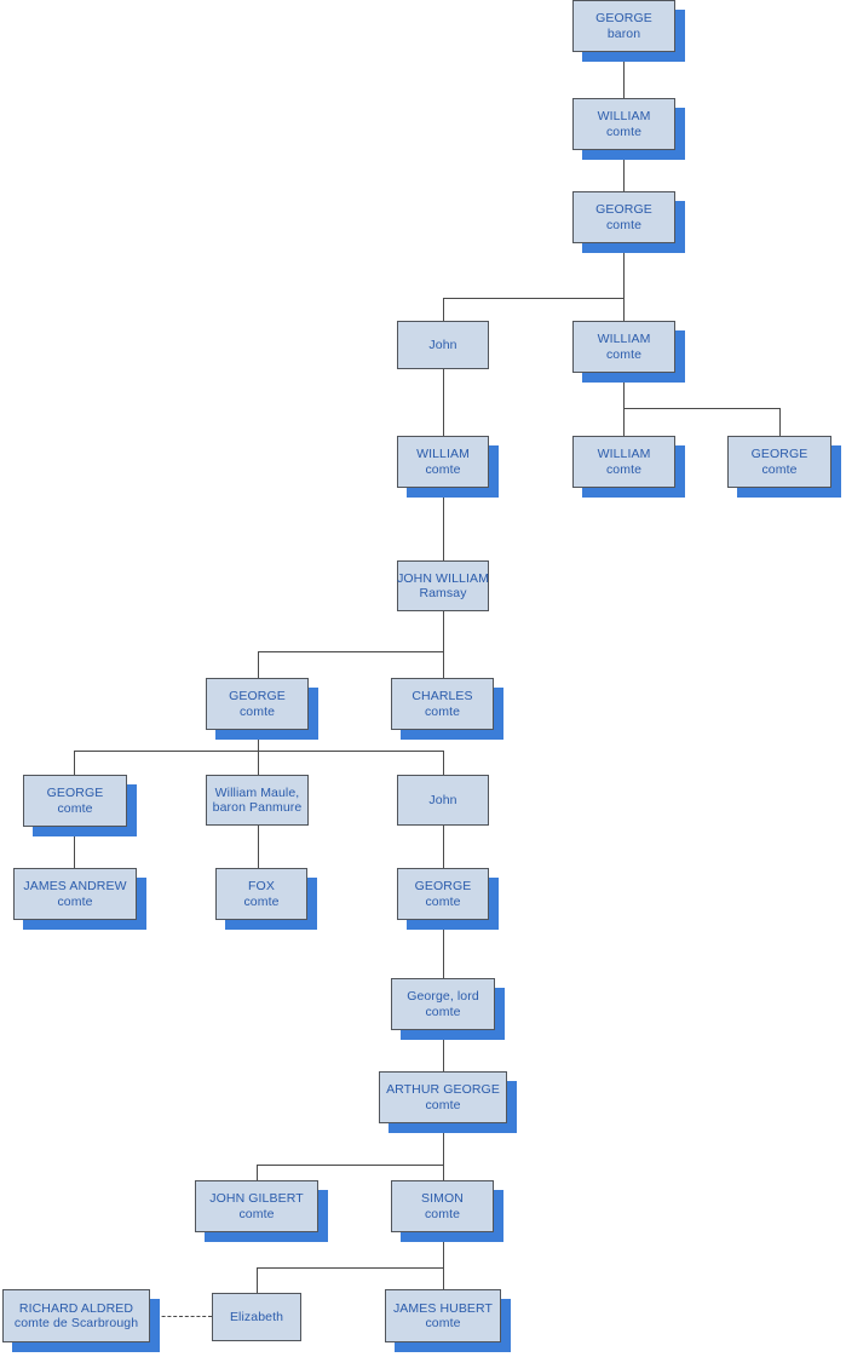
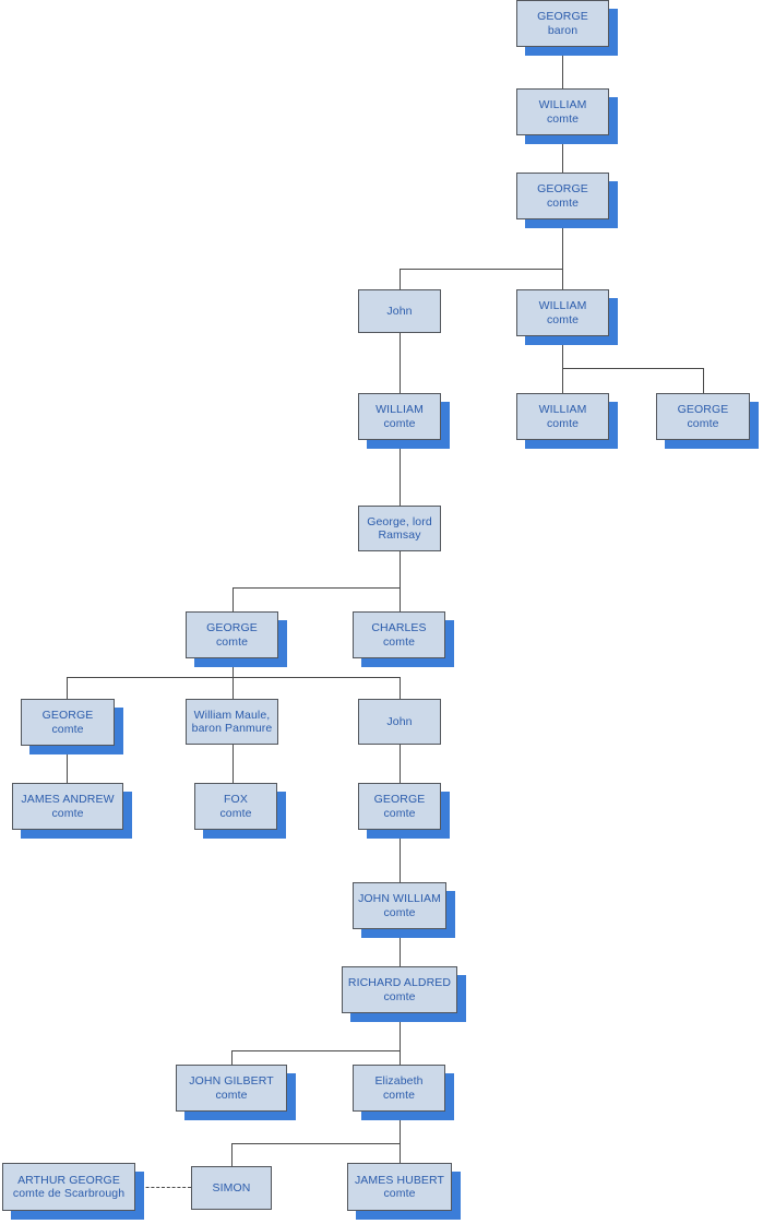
  GEORGE
  baron
  WILLIAM
  comte
  GEORGE
  comte
  John
  WILLIAM
  comte
  WILLIAM
  comte
  GEORGE
  comte
  WILLIAM
  comte
- JOHN WILLIAM
+ George, lord
  Ramsay
  GEORGE
  comte
  CHARLES
  comte
  GEORGE
  comte
  William Maule,
  baron Panmure
  John
  JAMES ANDREW
  comte
  FOX
  comte
  GEORGE
  comte
- George, lord
+ JOHN WILLIAM
  comte
- ARTHUR GEORGE
+ RICHARD ALDRED
  comte
  JOHN GILBERT
  comte
- SIMON
+ Elizabeth
  comte
- RICHARD ALDRED
+ ARTHUR GEORGE
  comte de Scarbrough
- Elizabeth
+ SIMON
  JAMES HUBERT
  comte
